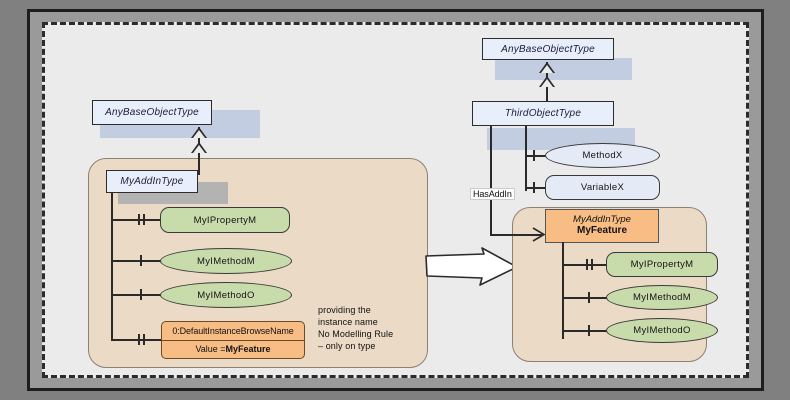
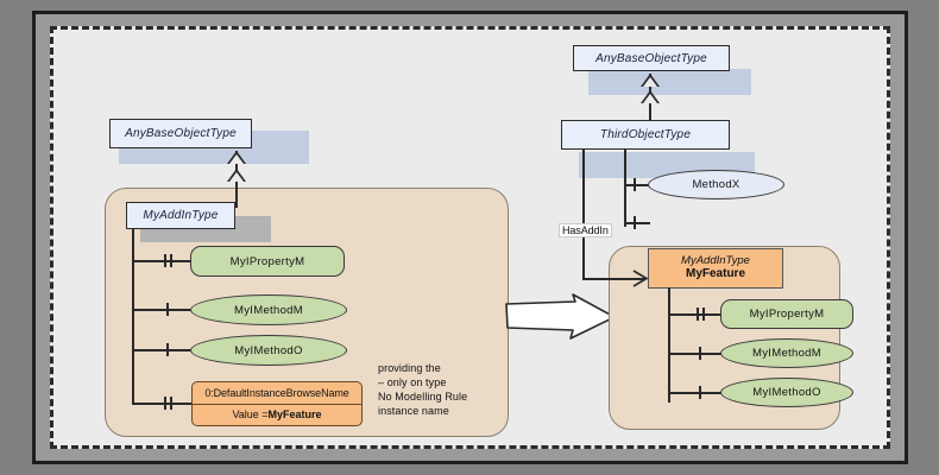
  AnyBaseObjectType
  MyAddInType
  MyIPropertyM
  MyIMethodM
  MyIMethodO
  0:DefaultInstanceBrowseName
  Value =
  MyFeature
  providing the
- instance name
+ – only on type
  No Modelling Rule
- – only on type
+ instance name
  AnyBaseObjectType
  ThirdObjectType
  MethodX
- VariableX
  HasAddIn
  MyAddInType
  MyFeature
  MyIPropertyM
  MyIMethodM
  MyIMethodO
